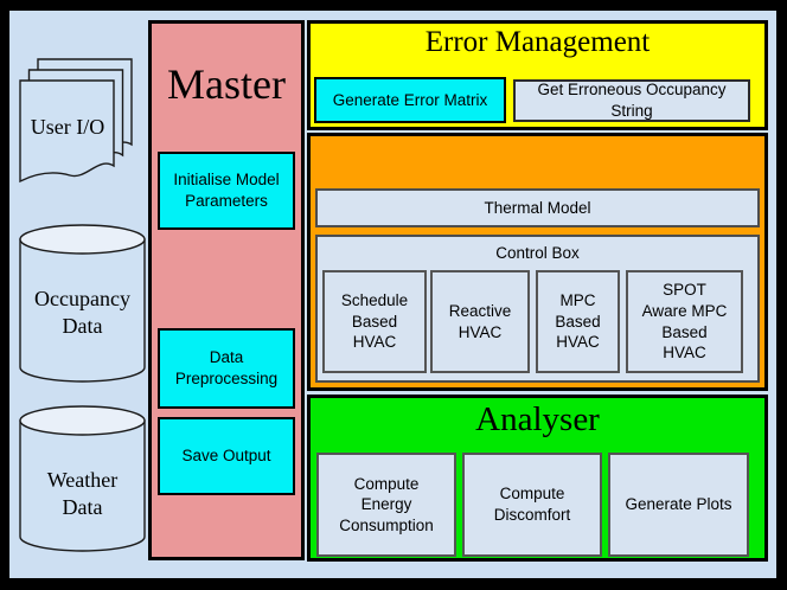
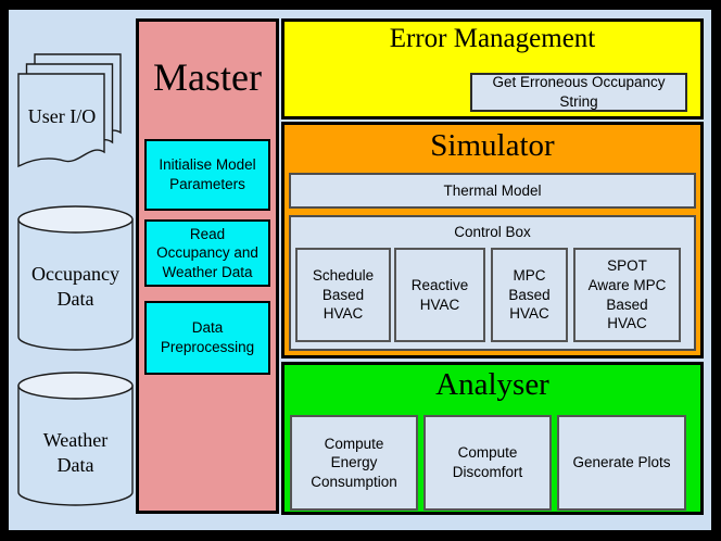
  User I/O
  Occupancy
  Data
  Weather
  Data
  Master
  Initialise Model
  Parameters
+ Read
+ Occupancy and
+ Weather Data
  Data
  Preprocessing
- Save Output
  Error Management
- Generate Error Matrix
  Get Erroneous Occupancy
  String
+ Simulator
  Thermal Model
  Control Box
  Schedule
  Based
  HVAC
  Reactive
  HVAC
  MPC
  Based
  HVAC
  SPOT
  Aware MPC
  Based
  HVAC
  Analyser
  Compute
  Energy
  Consumption
  Compute
  Discomfort
  Generate Plots
